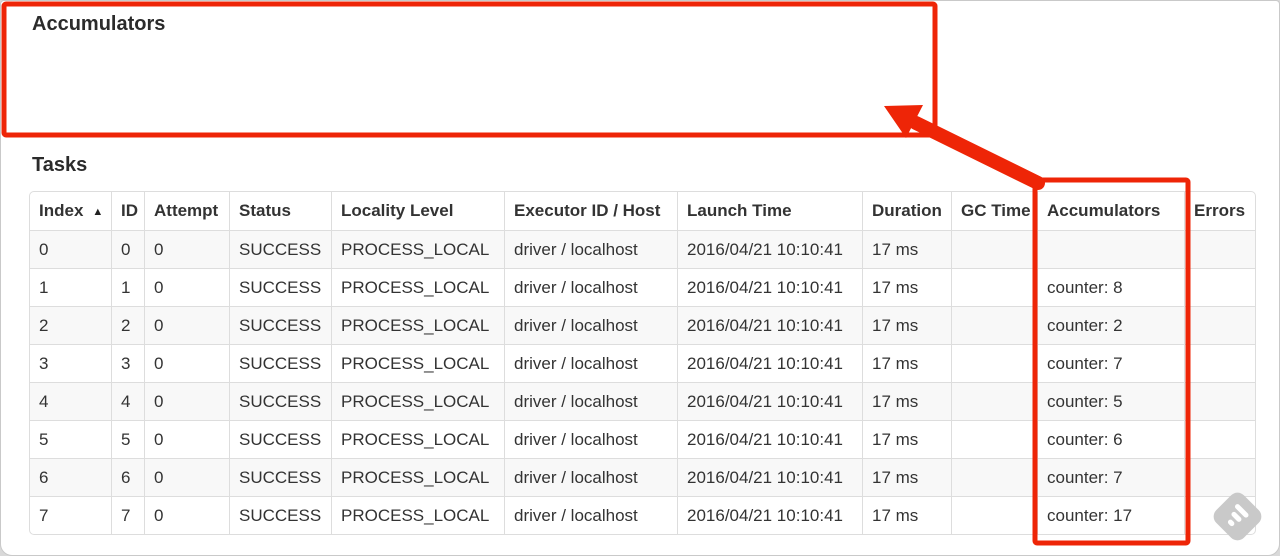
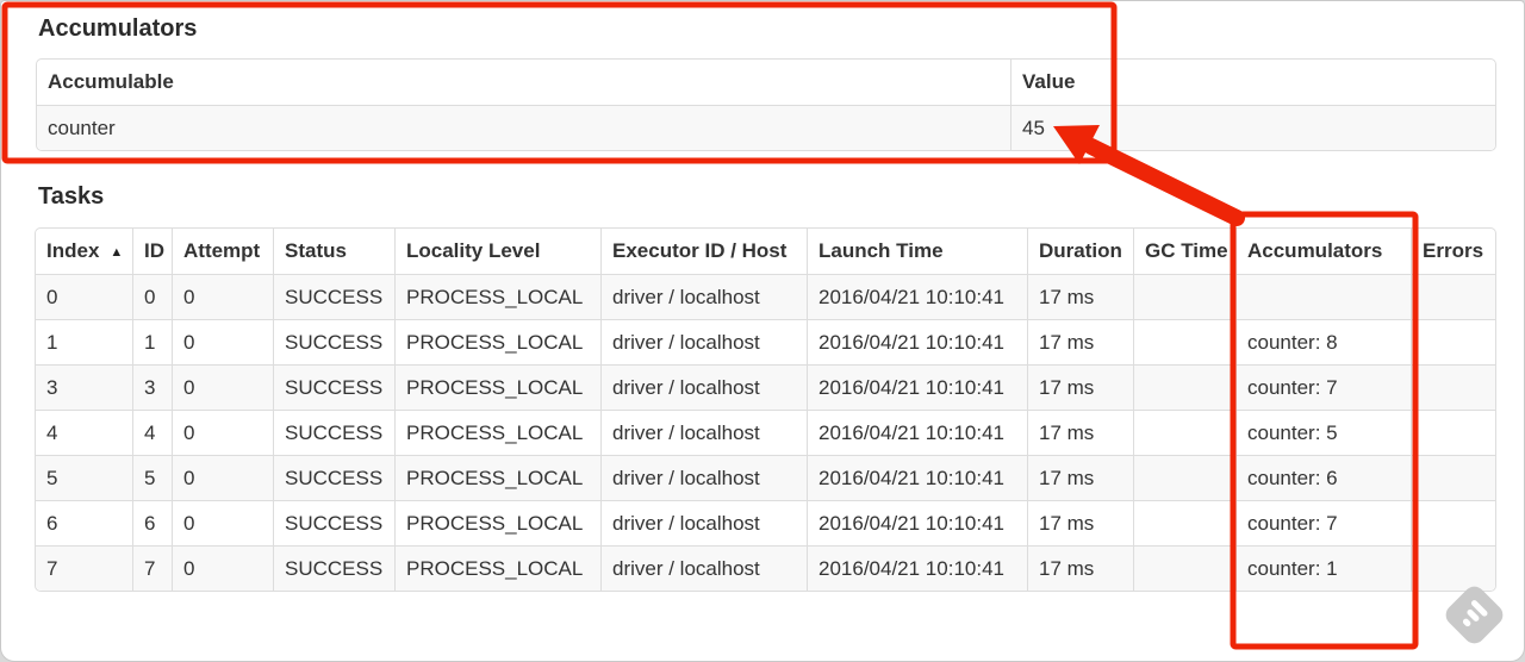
  Accumulators
+ Accumulable	Value
+ counter	45
  Tasks
  Index ▲	ID	Attempt	Status	Locality Level	Executor ID / Host	Launch Time	Duration	GC Time	Accumulators	Errors
  0	0	0	SUCCESS	PROCESS_LOCAL	driver / localhost	2016/04/21 10:10:41	17 ms
  1	1	0	SUCCESS	PROCESS_LOCAL	driver / localhost	2016/04/21 10:10:41	17 ms		counter: 8
- 2	2	0	SUCCESS	PROCESS_LOCAL	driver / localhost	2016/04/21 10:10:41	17 ms		counter: 2
  3	3	0	SUCCESS	PROCESS_LOCAL	driver / localhost	2016/04/21 10:10:41	17 ms		counter: 7
  4	4	0	SUCCESS	PROCESS_LOCAL	driver / localhost	2016/04/21 10:10:41	17 ms		counter: 5
  5	5	0	SUCCESS	PROCESS_LOCAL	driver / localhost	2016/04/21 10:10:41	17 ms		counter: 6
  6	6	0	SUCCESS	PROCESS_LOCAL	driver / localhost	2016/04/21 10:10:41	17 ms		counter: 7
- 7	7	0	SUCCESS	PROCESS_LOCAL	driver / localhost	2016/04/21 10:10:41	17 ms		counter: 17
+ 7	7	0	SUCCESS	PROCESS_LOCAL	driver / localhost	2016/04/21 10:10:41	17 ms		counter: 1
